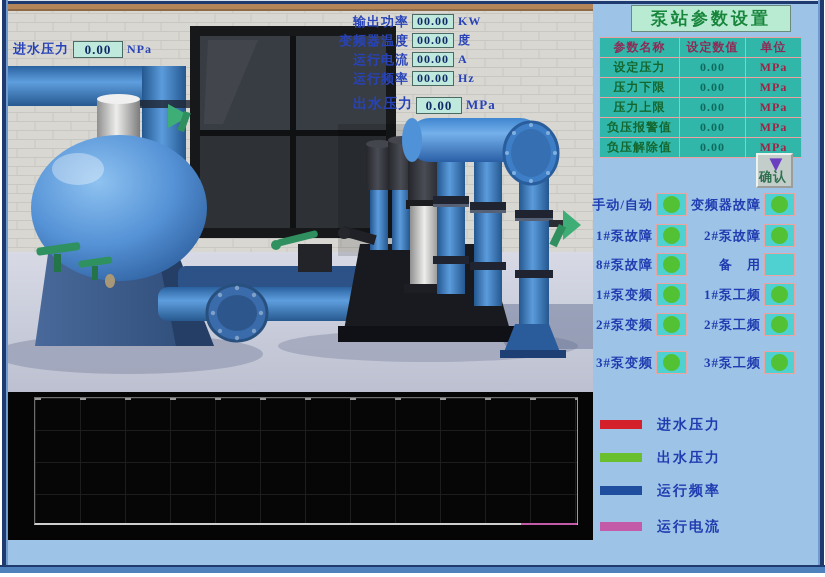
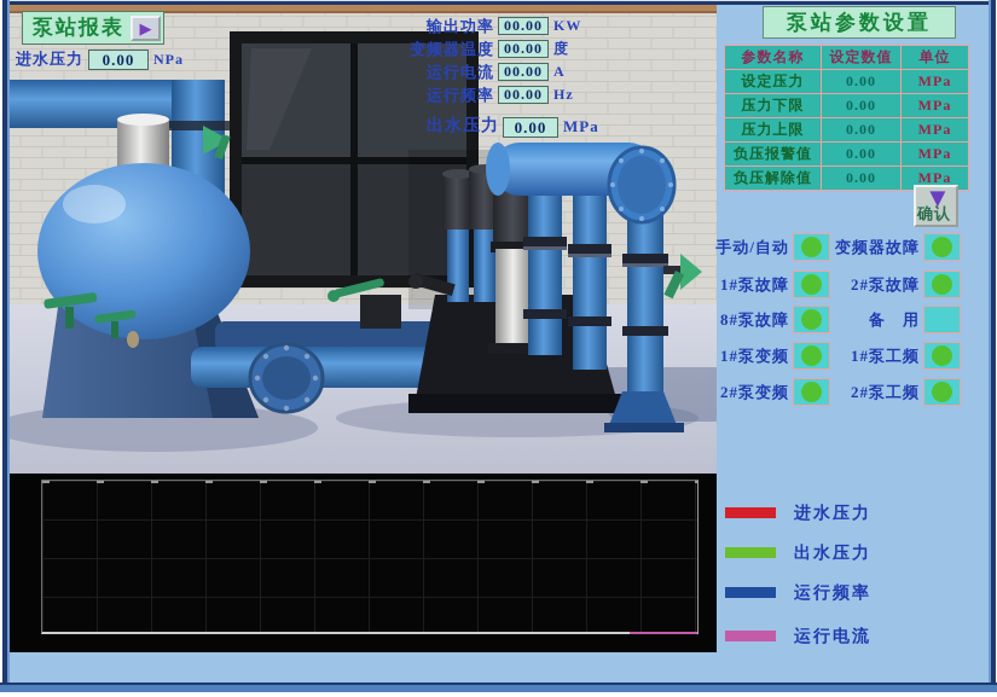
+ 泵站报表
+ ▶
  进水压力
  0.00
  NPa
  输出功率
  00.00
  KW
  变频器温度
  00.00
  度
  运行电流
  00.00
  A
  运行频率
  00.00
  Hz
  出水压力
  0.00
  MPa
  泵站参数设置
  参数名称	设定数值	单位
  设定压力	0.00	MPa
  压力下限	0.00	MPa
  压力上限	0.00	MPa
  负压报警值	0.00	MPa
  负压解除值	0.00	MPa
  ▼
  确认
  手动/自动
  变频器故障
  1#泵故障
  2#泵故障
  8#泵故障
  备 用
  1#泵变频
  1#泵工频
  2#泵变频
  2#泵工频
- 3#泵变频
- 3#泵工频
  进水压力
  出水压力
  运行频率
  运行电流
